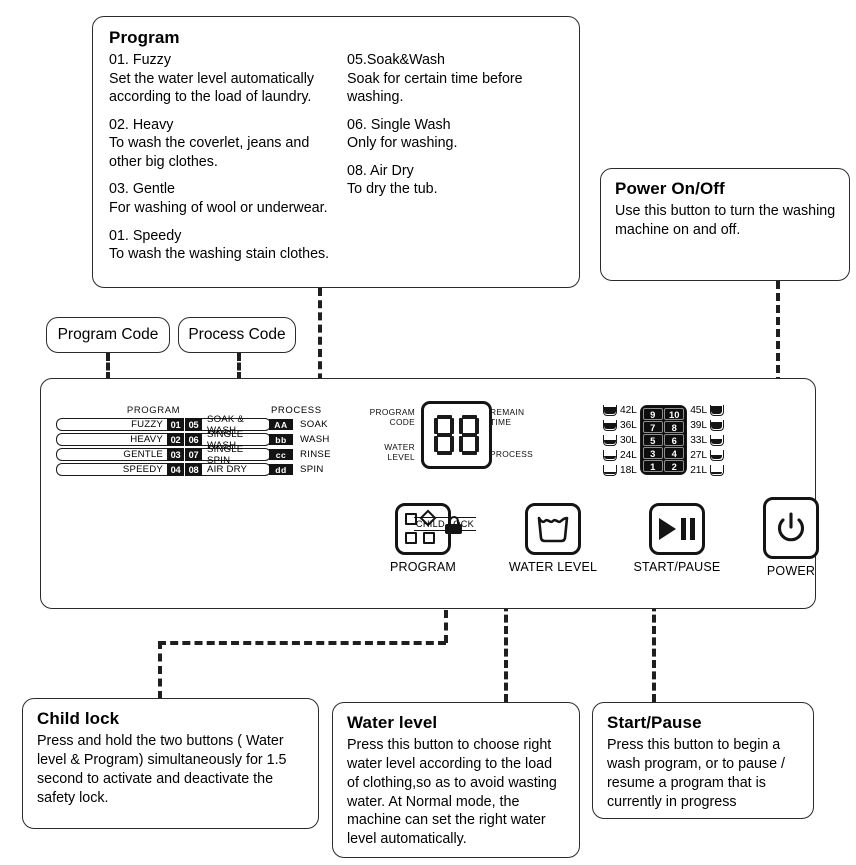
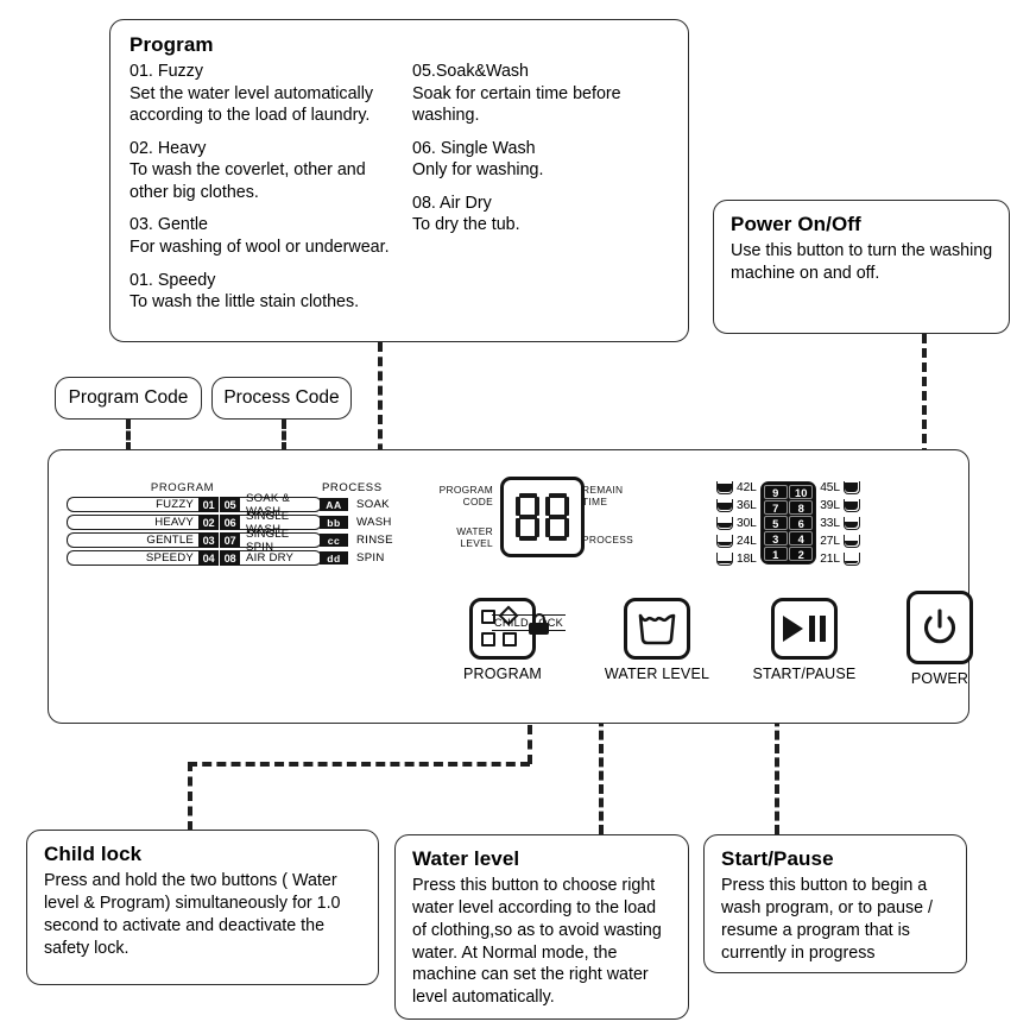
  Program
  01. Fuzzy
  Set the water level automatically according to the load of laundry.
  02. Heavy
- To wash the coverlet, jeans and other big clothes.
+ To wash the coverlet, other and other big clothes.
  03. Gentle
  For washing of wool or underwear.
  01. Speedy
- To wash the washing stain clothes.
+ To wash the little stain clothes.
  05.Soak&Wash
  Soak for certain time before washing.
  06. Single Wash
  Only for washing.
  08. Air Dry
  To dry the tub.
  Power On/Off
  Use this button to turn the washing machine on and off.
  Child lock
- Press and hold the two buttons ( Water level & Program) simultaneously for 1.5 second to activate and deactivate the safety lock.
+ Press and hold the two buttons ( Water level & Program) simultaneously for 1.0 second to activate and deactivate the safety lock.
  Water level
  Press this button to choose right water level according to the load of clothing,so as to avoid wasting water. At Normal mode, the machine can set the right water level automatically.
  Start/Pause
  Press this button to begin a wash program, or to pause / resume a program that is currently in progress
  Program Code
  Process Code
  PROGRAM
  FUZZY
  01
  HEAVY
  02
  GENTLE
  03
  SPEEDY
  04
  05
  SOAK & WASH
  06
  SINGLE WASH
  07
  SINGLE SPIN
  08
  AIR DRY
  PROCESS
  AA
  SOAK
  bb
  WASH
  cc
  RINSE
  dd
  SPIN
  PROGRAM
  CODE
  WATER
  LEVEL
  REMAIN
  TIME
  PROCESS
  42L
  36L
  30L
  24L
  18L
  9
  10
  7
  8
  5
  6
  3
  4
  1
  2
  45L
  39L
  33L
  27L
  21L
  PROGRAM
  WATER LEVEL
  START/PAUSE
  POWER
  CHILDCK
